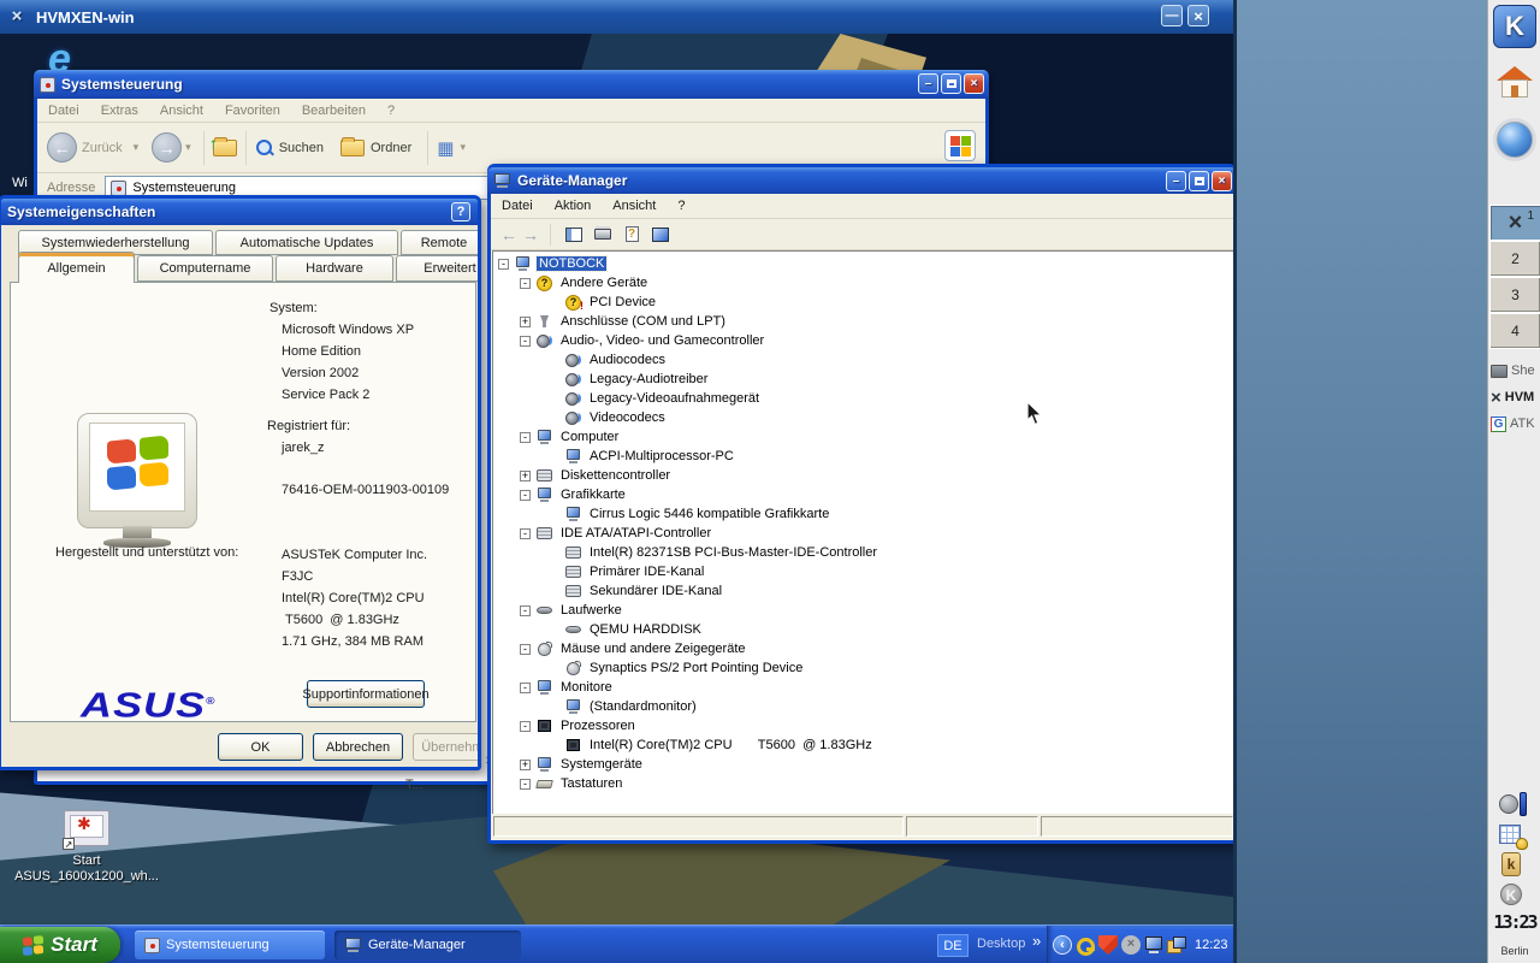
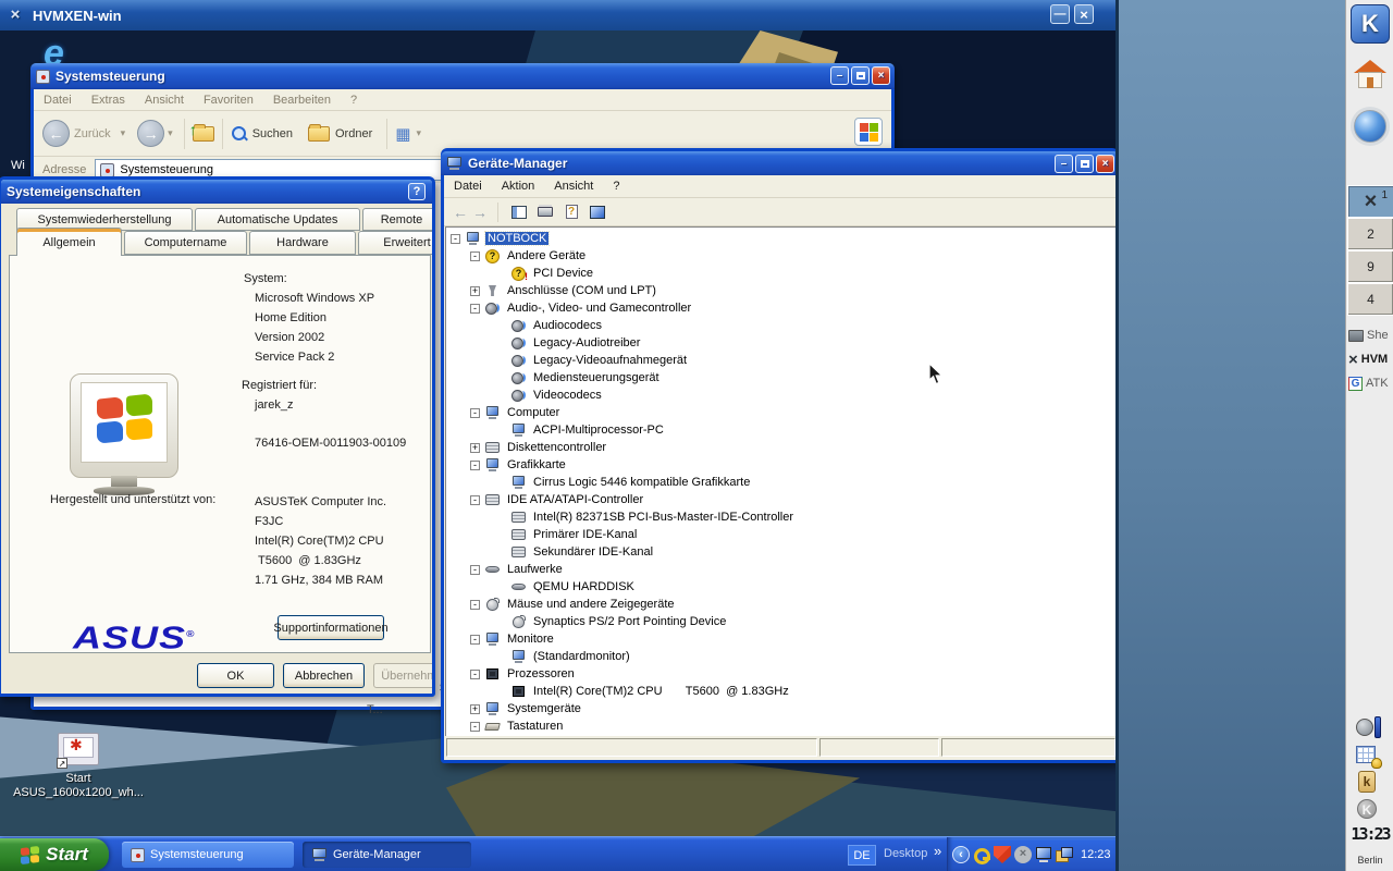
  K
  ×
  1
  2
- 3
+ 9
  4
  She
  ×
  HVM
  G
  ATK
  k
  K
  13:23
  Berlin
  ×
  HVMXEN-win
  —
  ×
  e
  Wi
  ✱
  ↗
  Start
  ASUS_1600x1200_wh...
  Systemsteuerung
  –
  ×
  Datei
  Extras
  Ansicht
  Favoriten
  Bearbeiten
  ?
  ←
  Zurück
  ▾
  →
  ▾
  ↑
  Suchen
  Ordner
  ▦
  ▾
  Adresse
  Systemsteuerung
  T...
  Systemeigenschaften
  ?
  Systemwiederherstellung
  Automatische Updates
  Remote
  Allgemein
  Computername
  Hardware
  Erweitert
  System:
  Microsoft Windows XP
  Home Edition
  Version 2002
  Service Pack 2
  Registriert für:
  jarek_z
  76416-OEM-0011903-00109
  Hergestellt und unterstützt von:
  ASUSTeK Computer Inc.
  F3JC
  Intel(R) Core(TM)2 CPU
  T5600 @ 1.83GHz
  1.71 GHz, 384 MB RAM
  ASUS®
  Supportinformationen
  OK
  Abbrechen
  Übernehm
  Geräte-Manager
  –
  ×
  Datei
  Aktion
  Ansicht
  ?
  ←
  →
  ?
  -
  NOTBOCK
  -
  Andere Geräte
  PCI Device
  +
  Anschlüsse (COM und LPT)
  -
  Audio-, Video- und Gamecontroller
  Audiocodecs
  Legacy-Audiotreiber
  Legacy-Videoaufnahmegerät
+ Mediensteuerungsgerät
  Videocodecs
  -
  Computer
  ACPI-Multiprocessor-PC
  +
  Diskettencontroller
  -
  Grafikkarte
  Cirrus Logic 5446 kompatible Grafikkarte
  -
  IDE ATA/ATAPI-Controller
  Intel(R) 82371SB PCI-Bus-Master-IDE-Controller
  Primärer IDE-Kanal
  Sekundärer IDE-Kanal
  -
  Laufwerke
  QEMU HARDDISK
  -
  Mäuse und andere Zeigegeräte
  Synaptics PS/2 Port Pointing Device
  -
  Monitore
  (Standardmonitor)
  -
  Prozessoren
  Intel(R) Core(TM)2 CPU T5600 @ 1.83GHz
  +
  Systemgeräte
  -
  Tastaturen
  Start
  Systemsteuerung
  Geräte-Manager
  DE
  Desktop
  »
  ‹
  ×
  12:23
